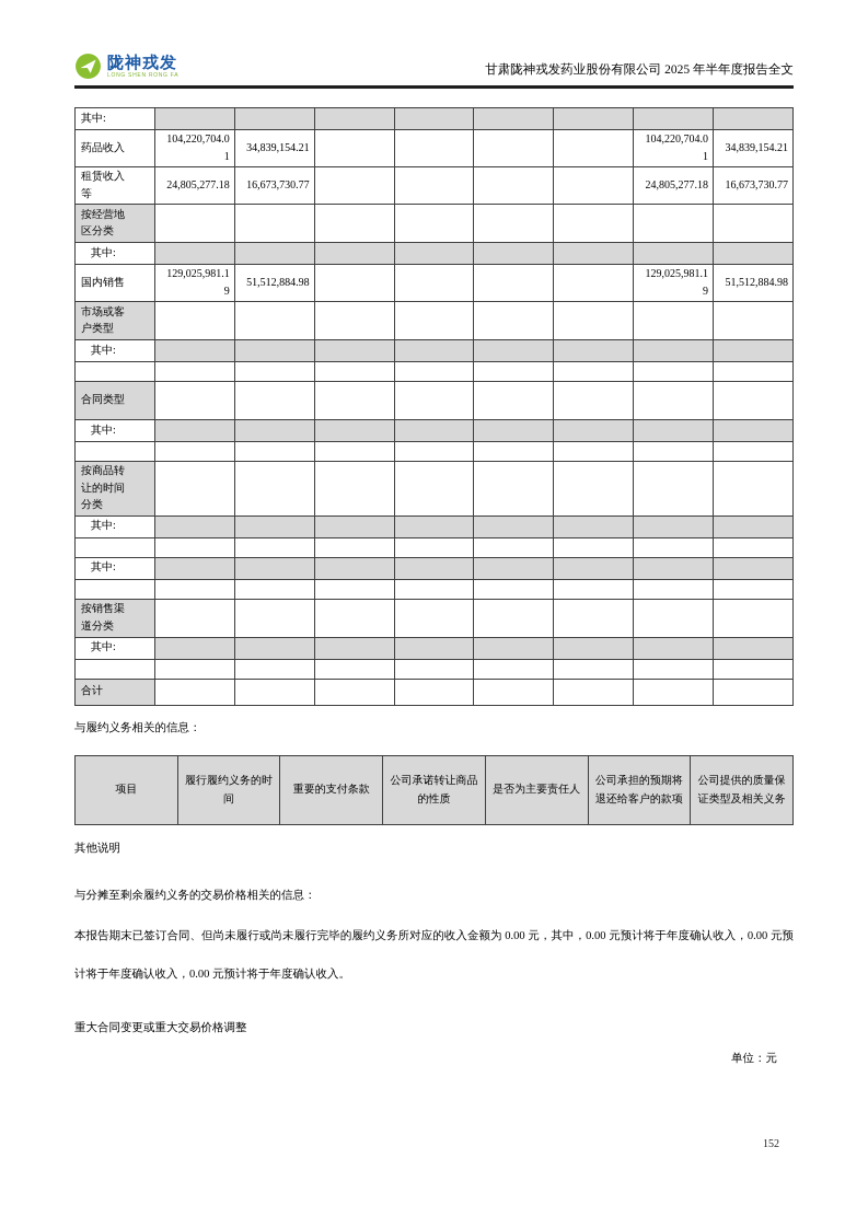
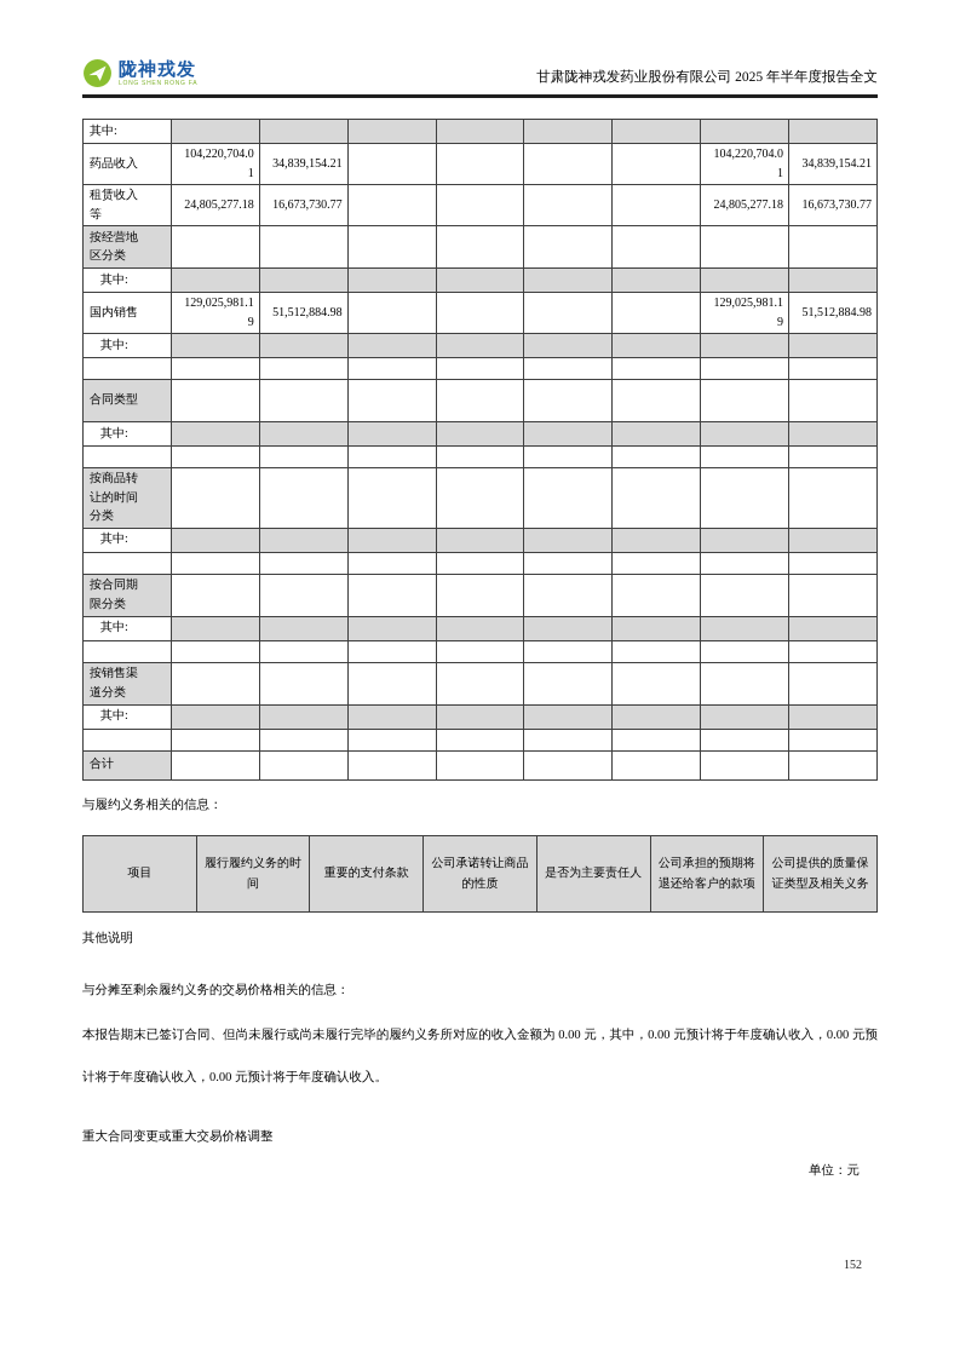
  陇神戎发
  甘肃陇神戎发药业股份有限公司 2025 年半年度报告全文
  其中:
  药品收入	104,220,704.01	34,839,154.21					104,220,704.01	34,839,154.21
  租赁收入等	24,805,277.18	16,673,730.77					24,805,277.18	16,673,730.77
  按经营地区分类
  其中:
  国内销售	129,025,981.19	51,512,884.98					129,025,981.19	51,512,884.98
- 市场或客户类型
  其中:
  合同类型
  其中:
  按商品转让的时间分类
  其中:
+ 按合同期限分类
  其中:
  按销售渠道分类
  其中:
  合计
  与履约义务相关的信息：
  项目	履行履约义务的时间	重要的支付条款	公司承诺转让商品的性质	是否为主要责任人	公司承担的预期将退还给客户的款项	公司提供的质量保证类型及相关义务
  其他说明
  与分摊至剩余履约义务的交易价格相关的信息：
  本报告期末已签订合同、但尚未履行或尚未履行完毕的履约义务所对应的收入金额为 0.00 元，其中，0.00 元预计将于年度确认收入，0.00 元预计将于年度确认收入，0.00 元预计将于年度确认收入。
  重大合同变更或重大交易价格调整
  单位：元
  152
